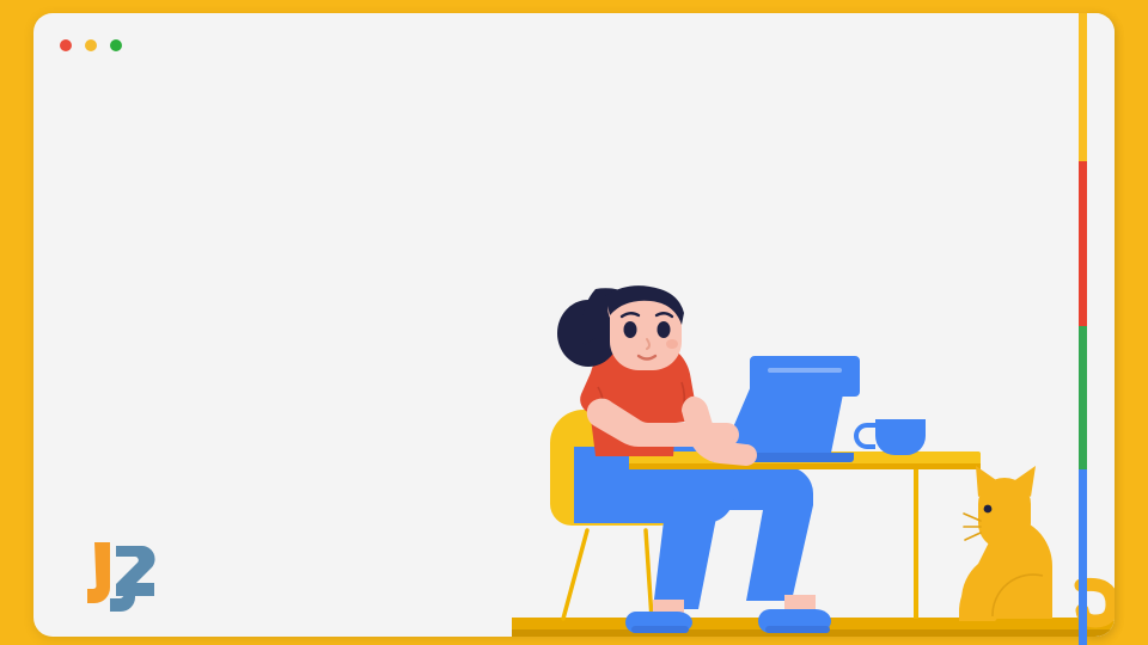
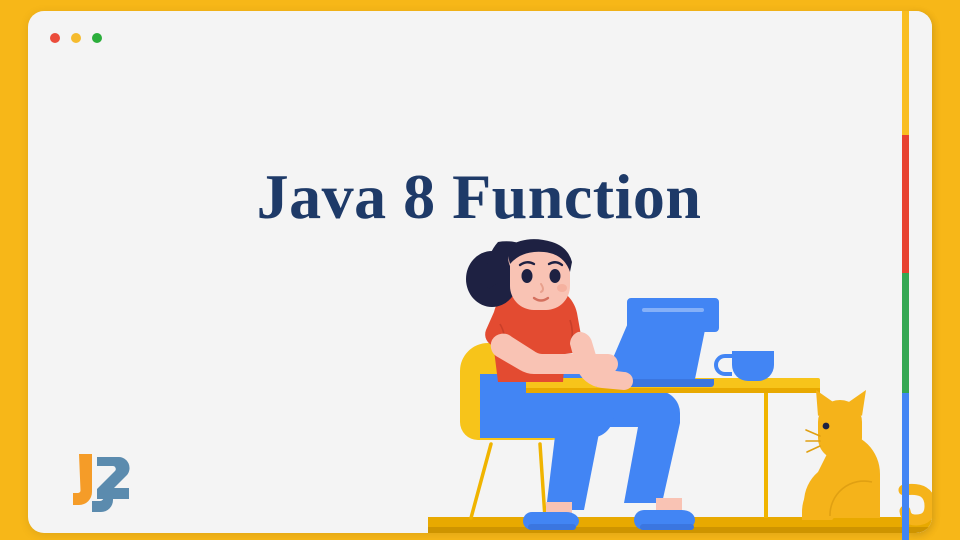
+ Java 8 Function
